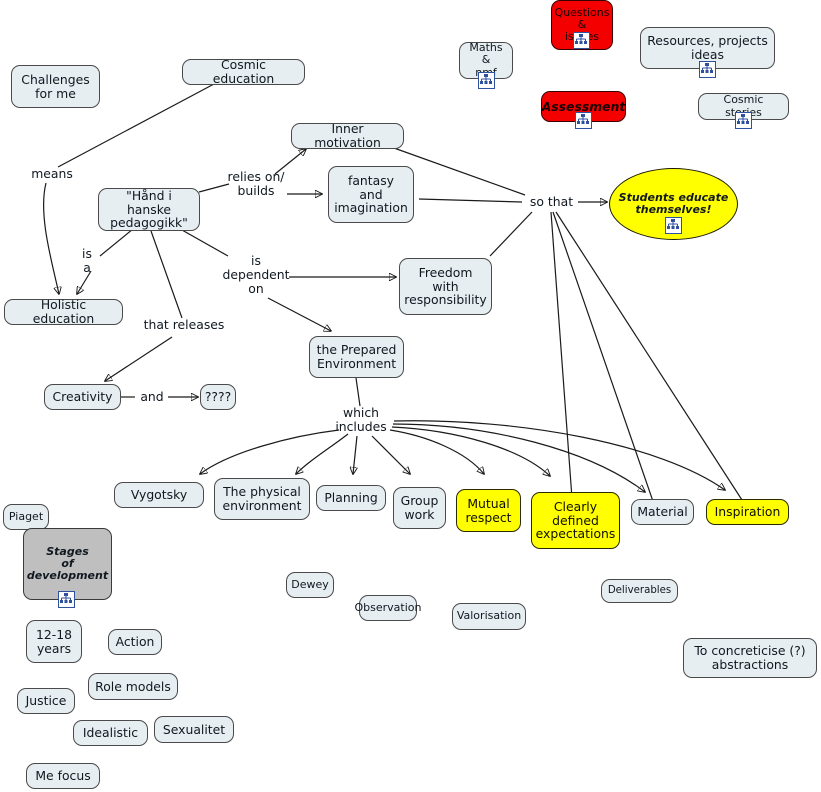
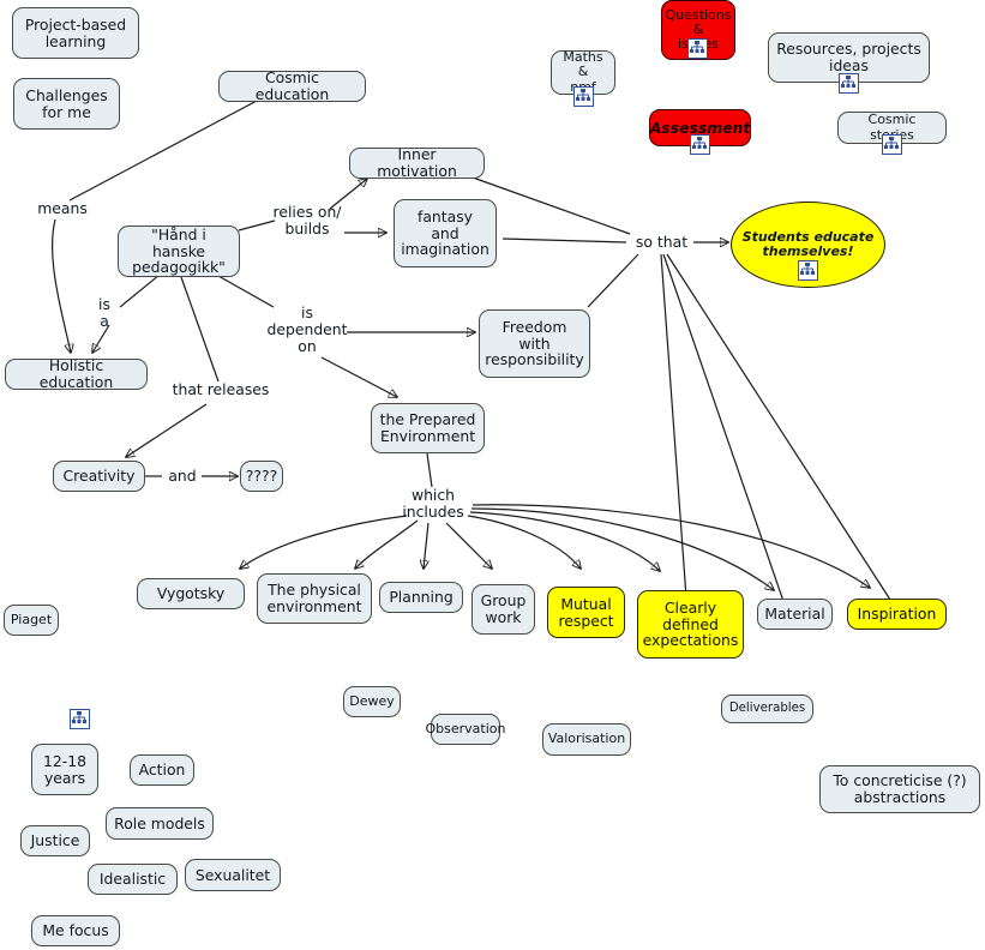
+ Project-based
+ learning
  Challenges
  for me
  Cosmic education
  Maths &
  Questions
  &
  Resources, projects
  ideas
  Assessment
  Cosmic stes
  Inner motivation
  "Hånd i hanske
  pedagogikk"
  fantasy
  and
  imagination
  Students educate
  themselves!
  Holistic education
  Freedom
  with
  responsibility
  the Prepared
  Environment
  Creativity
  ????
  Vygotsky
  The physical
  environment
  Planning
  Group
  work
  Mutual
  respect
  Clearly
  defined
  expectations
  Material
  Inspiration
  Piaget
- Stages
- of
- development
  12-18
  years
  Action
  Role models
  Justice
  Idealistic
  Sexualitet
  Me focus
  Dewey
  Observation
  Valorisation
  Deliverables
  To concreticise (?)
  abstractions
  means
  relies on/
  builds
  is
  a
  is
  dependent
  on
  that releases
  and
  so that
  which
  includes
